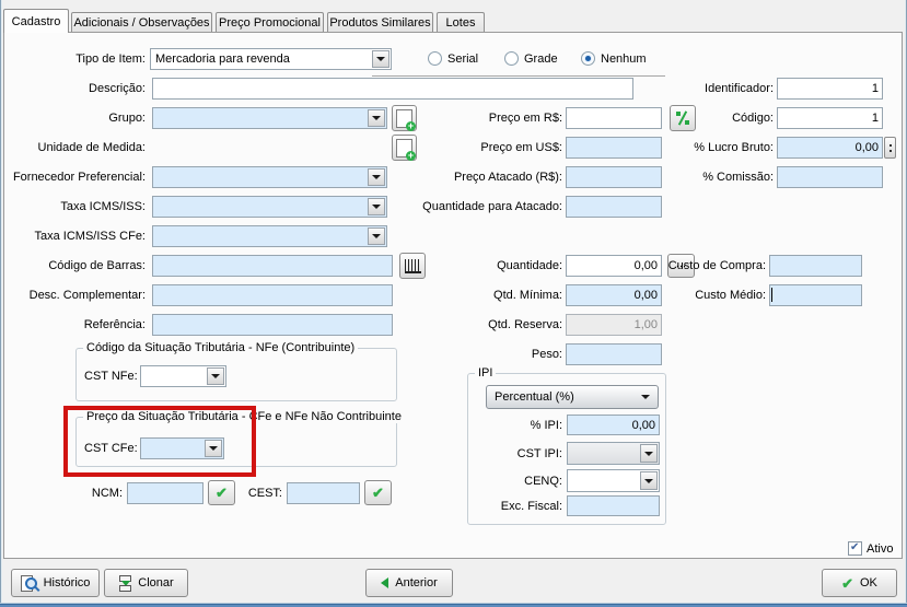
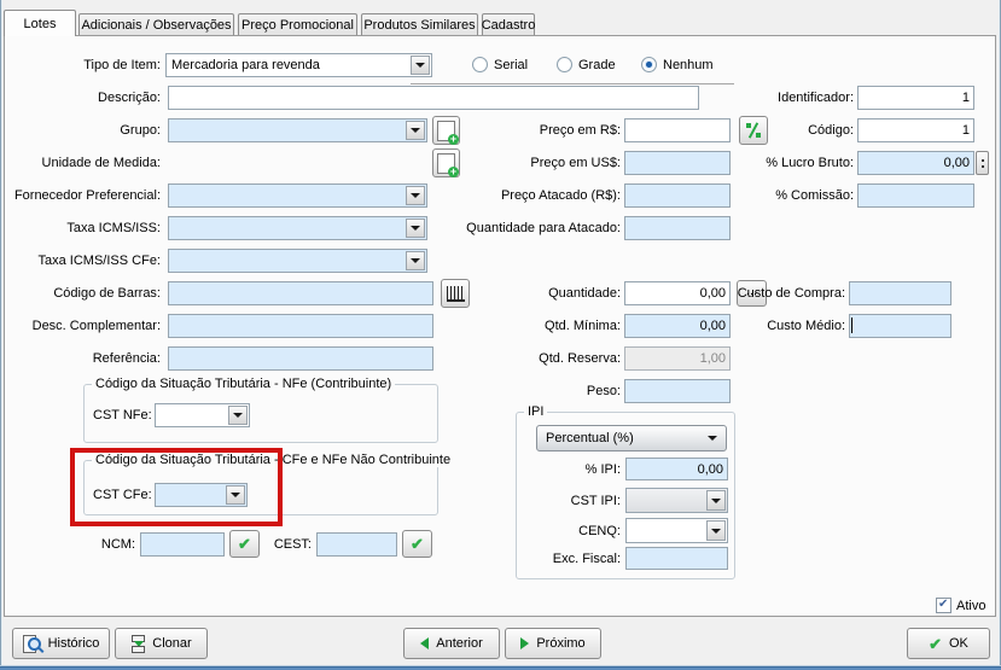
- Cadastro
+ Lotes
  Adicionais / Observações
  Preço Promocional
  Produtos Similares
- Lotes
+ Cadastro
  Tipo de Item:
  Mercadoria para revenda
  Serial
  Grade
  Nenhum
  Descrição:
  Identificador:
  1
  Grupo:
  +
  Preço em R$:
  Código:
  1
  Unidade de Medida:
  +
  Preço em US$:
  % Lucro Bruto:
  0,00
  Fornecedor Preferencial:
  Preço Atacado (R$):
  % Comissão:
  Taxa ICMS/ISS:
  Quantidade para Atacado:
  Taxa ICMS/ISS CFe:
  Código de Barras:
  Quantidade:
  0,00
  ...
  Custo de Compra:
  Desc. Complementar:
  Qtd. Mínima:
  0,00
  Custo Médio:
  Referência:
  Qtd. Reserva:
  1,00
  Peso:
  Código da Situação Tributária - NFe (Contribuinte)
  CST NFe:
- Preço da Situação Tributária - CFe e NFe Não Contribuinte
+ Código da Situação Tributária - CFe e NFe Não Contribuinte
  CST CFe:
  NCM:
  ✔
  CEST:
  ✔
  IPI
  Percentual (%)
  % IPI:
  0,00
  CST IPI:
  CENQ:
  Exc. Fiscal:
  Ativo
  Histórico
  Clonar
  Anterior
+ Próximo
  ✔
  OK
